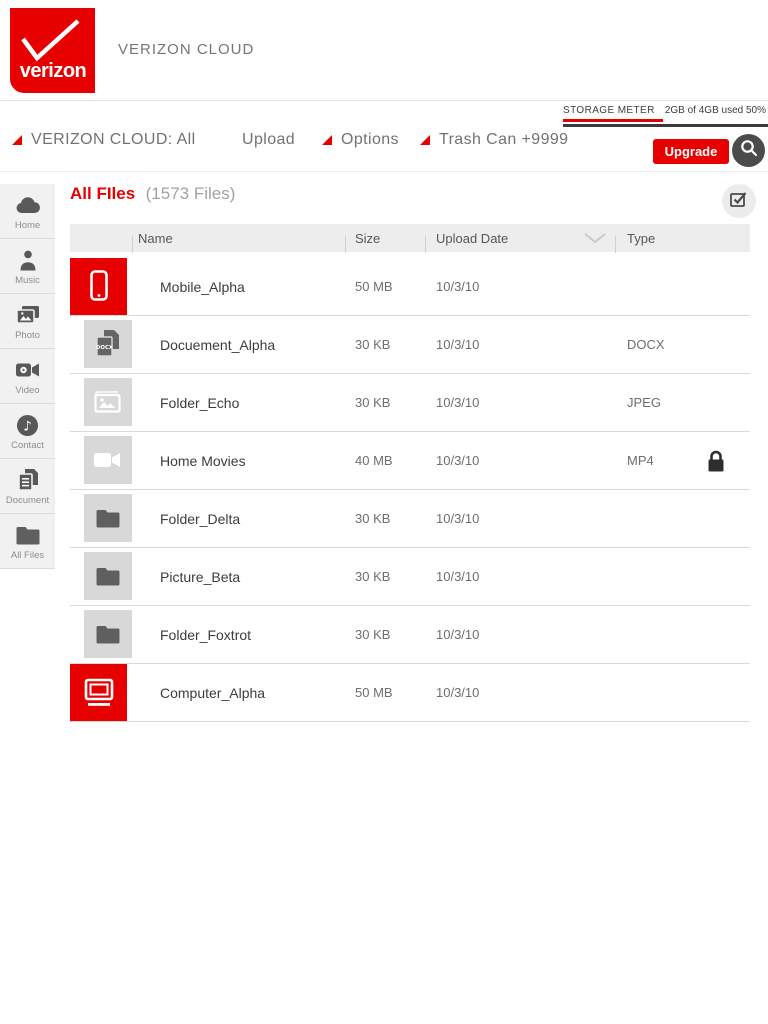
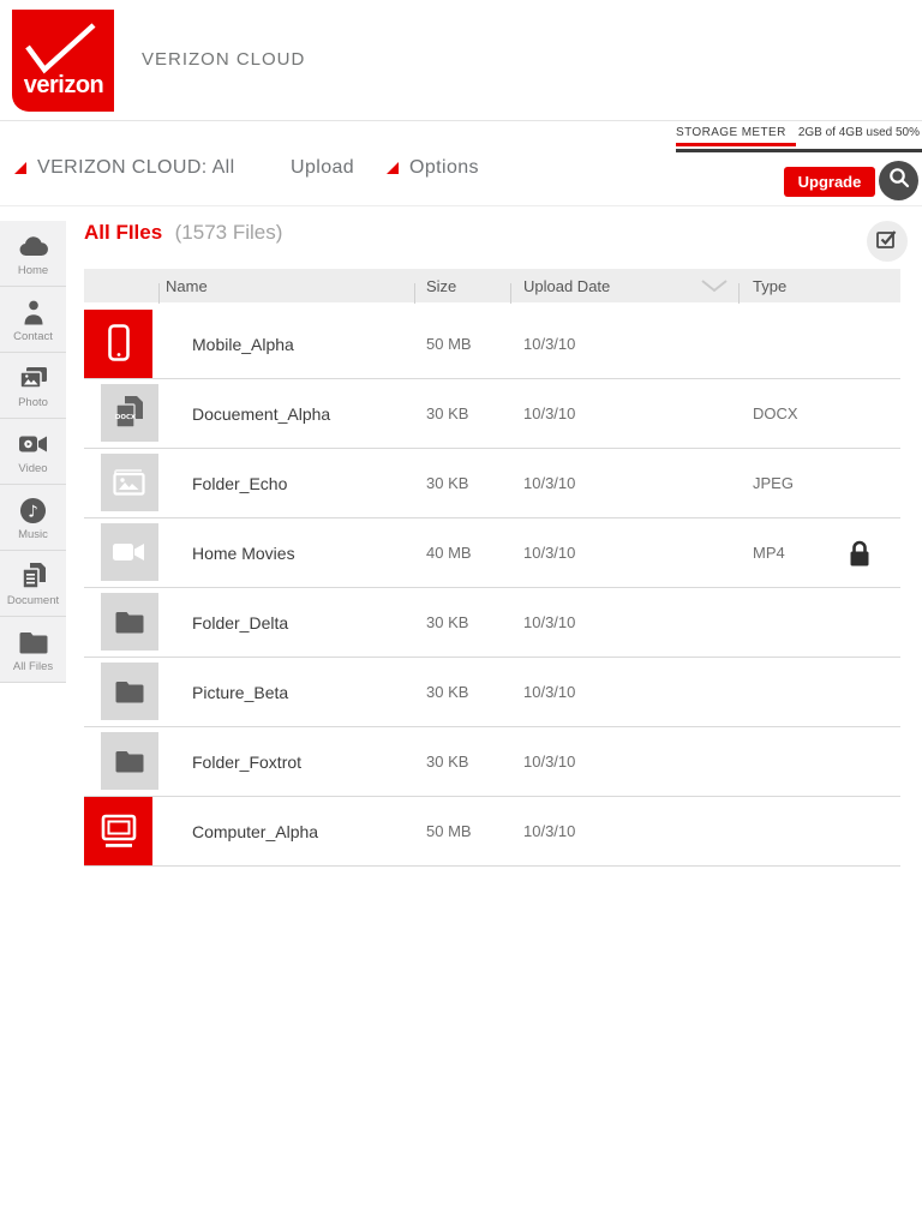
  verizon
  VERIZON CLOUD
  STORAGE METER
  2GB of 4GB used 50%
  VERIZON CLOUD: All
  Upload
  Options
- Trash Can +9999
  Upgrade
  Home
- Music
+ Contact
  Photo
  Video
  ♪
- Contact
+ Music
  Document
  All Files
  All FIles (1573 Files)
  Name
  Size
  Upload Date
  Type
  Mobile_Alpha
  50 MB
  10/3/10
  Docuement_Alpha
  30 KB
  10/3/10
  DOCX
  Folder_Echo
  30 KB
  10/3/10
  JPEG
  Home Movies
  40 MB
  10/3/10
  MP4
  Folder_Delta
  30 KB
  10/3/10
  Picture_Beta
  30 KB
  10/3/10
  Folder_Foxtrot
  30 KB
  10/3/10
  Computer_Alpha
  50 MB
  10/3/10
